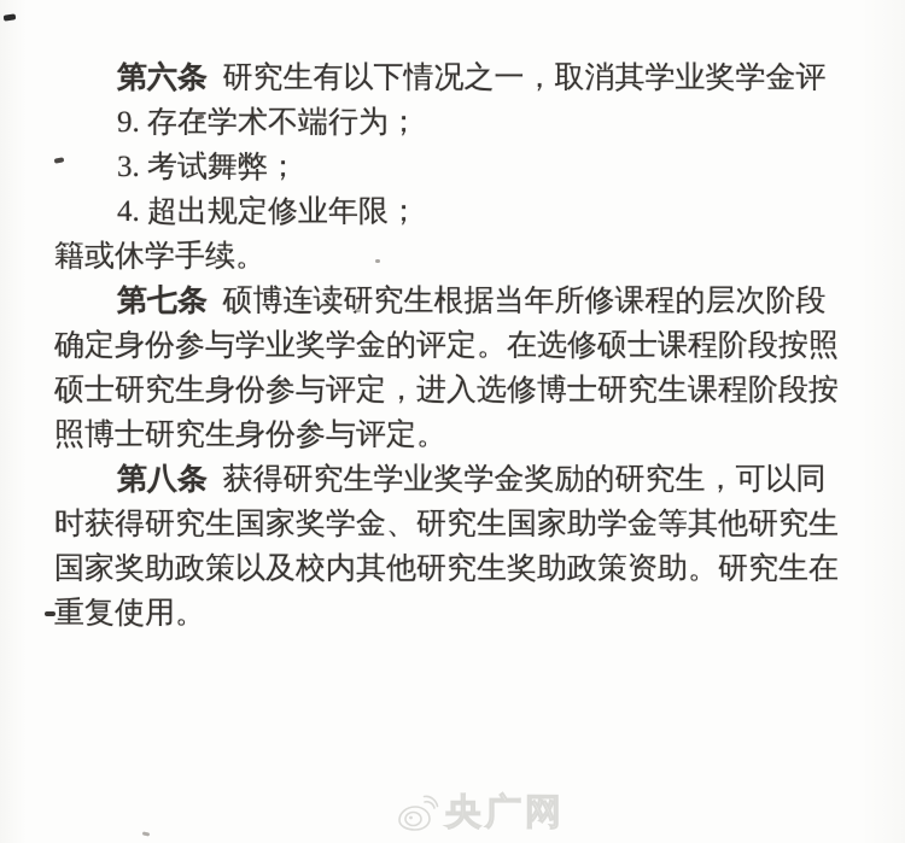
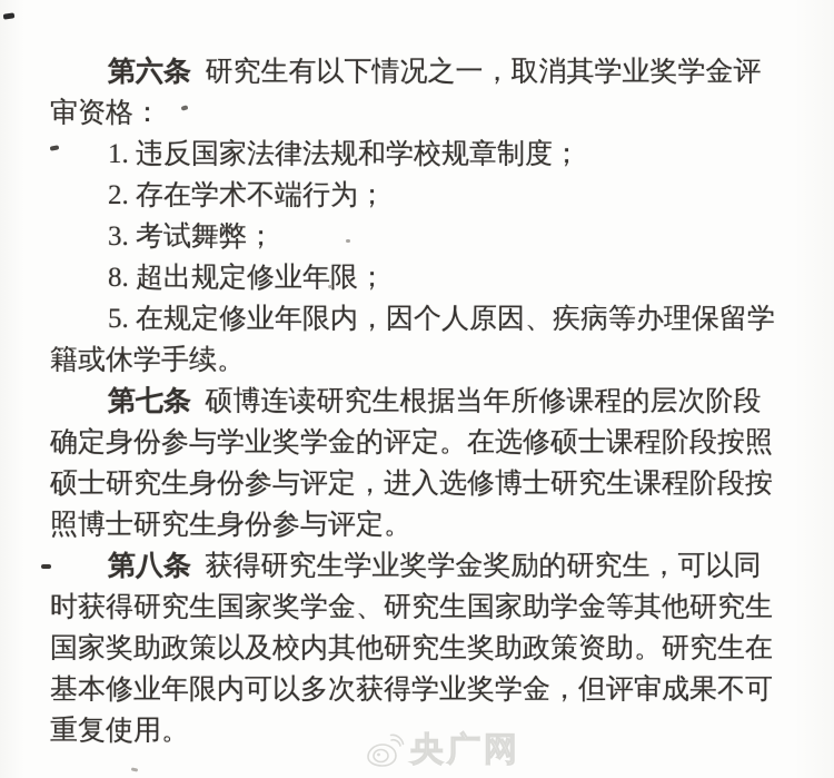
  第六条 研究生有以下情况之一，取消其学业奖学金评
+ 审资格：
+ 1. 违反国家法律法规和学校规章制度；
- 9. 存在学术不端行为；
+ 2. 存在学术不端行为；
  3. 考试舞弊；
- 4. 超出规定修业年限；
+ 8. 超出规定修业年限；
+ 5. 在规定修业年限内，因个人原因、疾病等办理保留学
  籍或休学手续。
  第七条 硕博连读研究生根据当年所修课程的层次阶段
  确定身份参与学业奖学金的评定。在选修硕士课程阶段按照
  硕士研究生身份参与评定，进入选修博士研究生课程阶段按
  照博士研究生身份参与评定。
  第八条 获得研究生学业奖学金奖励的研究生，可以同
  时获得研究生国家奖学金、研究生国家助学金等其他研究生
  国家奖助政策以及校内其他研究生奖助政策资助。研究生在
+ 基本修业年限内可以多次获得学业奖学金，但评审成果不可
  重复使用。
  央广网
